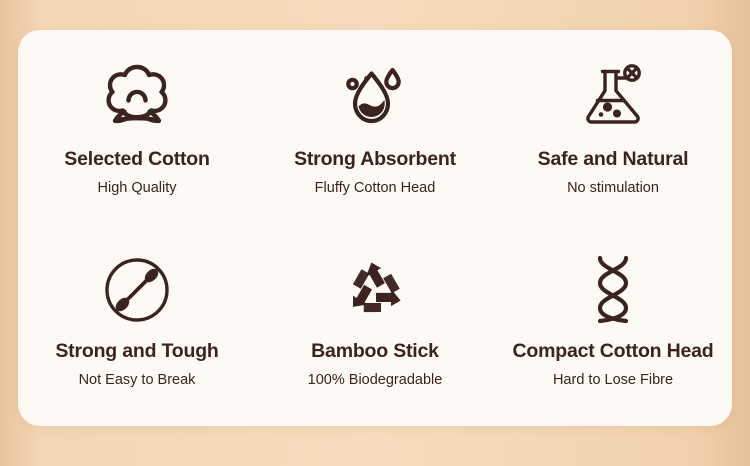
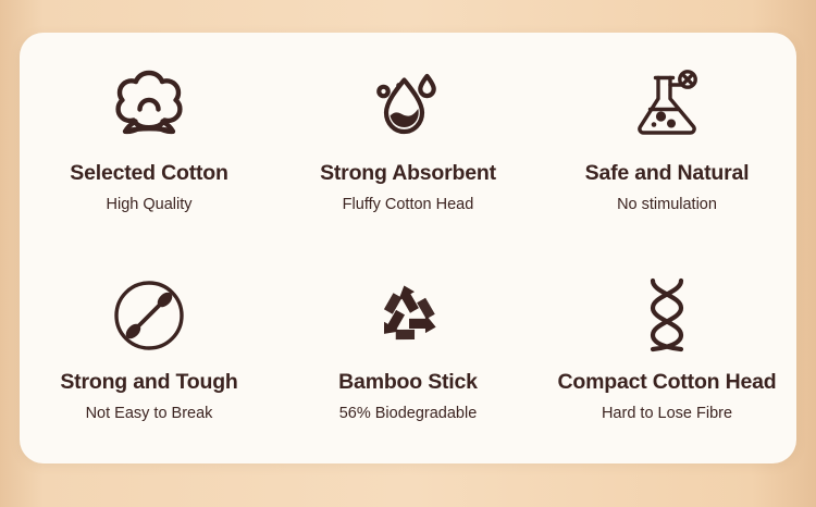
  Selected Cotton
  High Quality
  Strong Absorbent
  Fluffy Cotton Head
  Safe and Natural
  No stimulation
  Strong and Tough
  Not Easy to Break
  Bamboo Stick
- 100% Biodegradable
+ 56% Biodegradable
  Compact Cotton Head
  Hard to Lose Fibre
